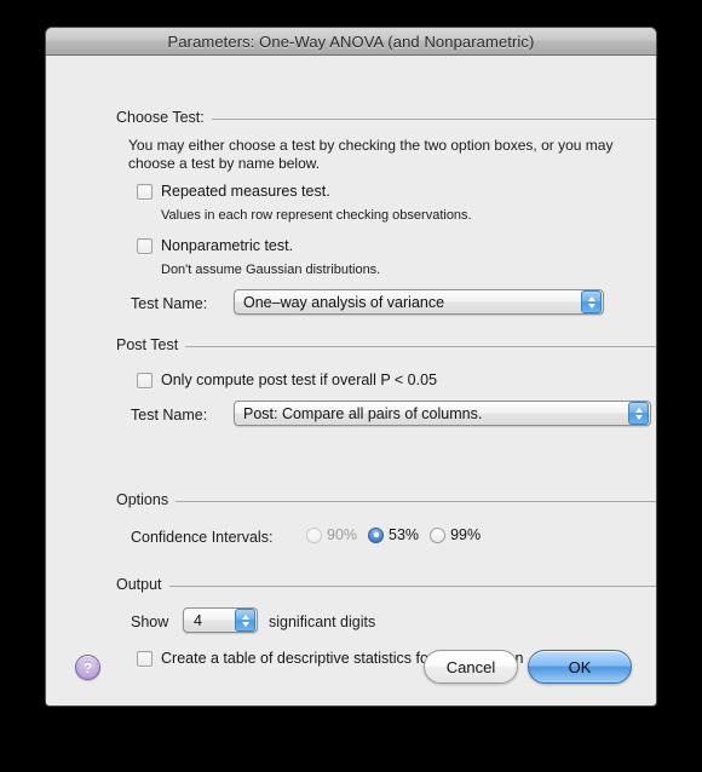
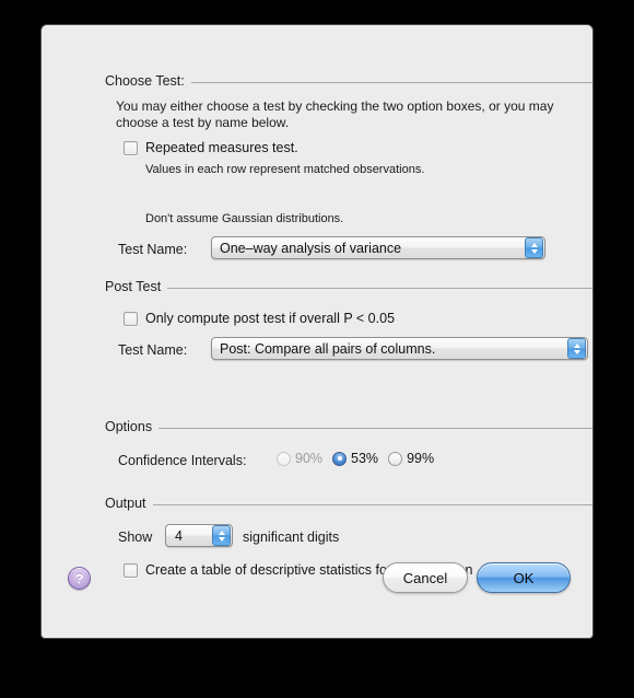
- Parameters: One-Way ANOVA (and Nonparametric)
  Choose Test:
  You may either choose a test by checking the two option boxes, or you may choose a test by name below.
  Repeated measures test.
- Values in each row represent checking observations.
+ Values in each row represent matched observations.
- Nonparametric test.
  Don't assume Gaussian distributions.
  Test Name:
  One–way analysis of variance
  Post Test
  Only compute post test if overall P < 0.05
  Test Name:
  Post: Compare all pairs of columns.
  Options
  Confidence Intervals:
  90%
  53%
  99%
  Output
  Show
  4
  significant digits
  Create a table of descriptive statistics fn
  ?
  Cancel
  OK
